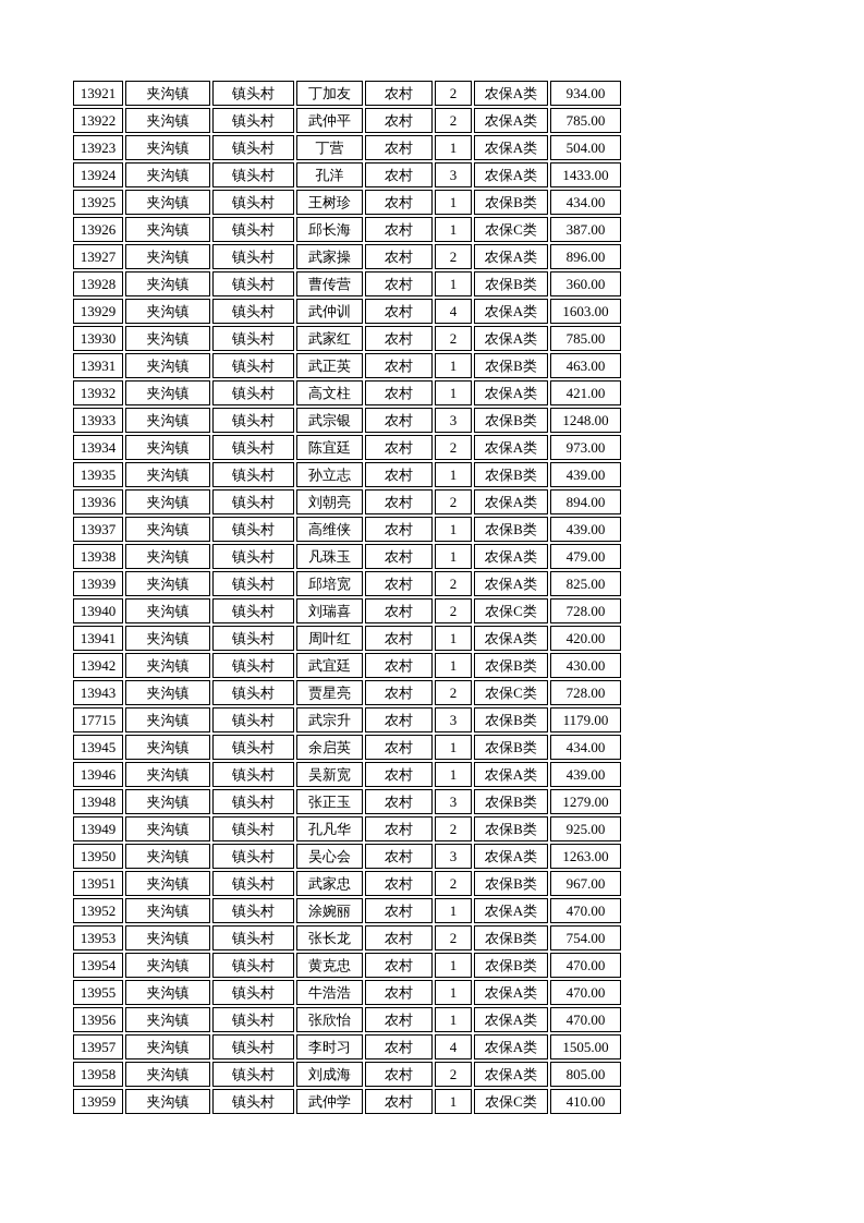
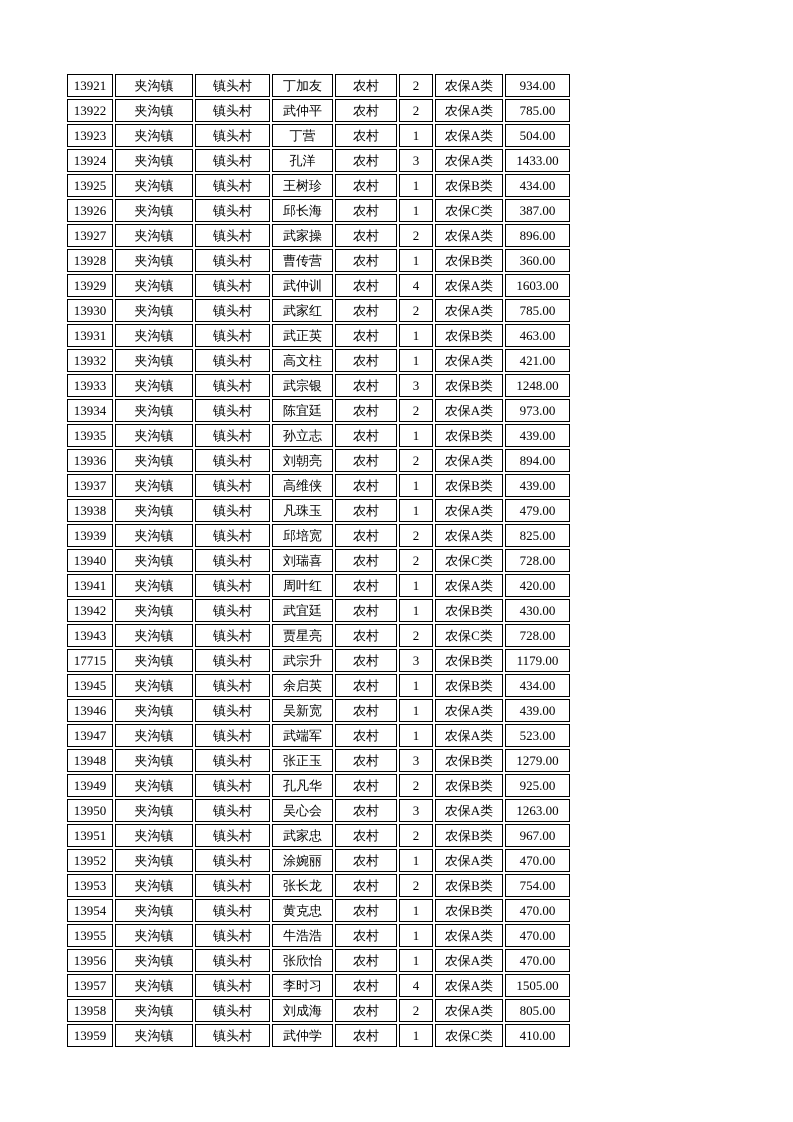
  13921	夹沟镇	镇头村	丁加友	农村	2	农保A类	934.00
  13922	夹沟镇	镇头村	武仲平	农村	2	农保A类	785.00
  13923	夹沟镇	镇头村	丁营	农村	1	农保A类	504.00
  13924	夹沟镇	镇头村	孔洋	农村	3	农保A类	1433.00
  13925	夹沟镇	镇头村	王树珍	农村	1	农保B类	434.00
  13926	夹沟镇	镇头村	邱长海	农村	1	农保C类	387.00
  13927	夹沟镇	镇头村	武家操	农村	2	农保A类	896.00
  13928	夹沟镇	镇头村	曹传营	农村	1	农保B类	360.00
  13929	夹沟镇	镇头村	武仲训	农村	4	农保A类	1603.00
  13930	夹沟镇	镇头村	武家红	农村	2	农保A类	785.00
  13931	夹沟镇	镇头村	武正英	农村	1	农保B类	463.00
  13932	夹沟镇	镇头村	高文柱	农村	1	农保A类	421.00
  13933	夹沟镇	镇头村	武宗银	农村	3	农保B类	1248.00
  13934	夹沟镇	镇头村	陈宜廷	农村	2	农保A类	973.00
  13935	夹沟镇	镇头村	孙立志	农村	1	农保B类	439.00
  13936	夹沟镇	镇头村	刘朝亮	农村	2	农保A类	894.00
  13937	夹沟镇	镇头村	高维侠	农村	1	农保B类	439.00
  13938	夹沟镇	镇头村	凡珠玉	农村	1	农保A类	479.00
  13939	夹沟镇	镇头村	邱培宽	农村	2	农保A类	825.00
  13940	夹沟镇	镇头村	刘瑞喜	农村	2	农保C类	728.00
  13941	夹沟镇	镇头村	周叶红	农村	1	农保A类	420.00
  13942	夹沟镇	镇头村	武宜廷	农村	1	农保B类	430.00
  13943	夹沟镇	镇头村	贾星亮	农村	2	农保C类	728.00
  17715	夹沟镇	镇头村	武宗升	农村	3	农保B类	1179.00
  13945	夹沟镇	镇头村	余启英	农村	1	农保B类	434.00
  13946	夹沟镇	镇头村	吴新宽	农村	1	农保A类	439.00
+ 13947	夹沟镇	镇头村	武端军	农村	1	农保A类	523.00
  13948	夹沟镇	镇头村	张正玉	农村	3	农保B类	1279.00
  13949	夹沟镇	镇头村	孔凡华	农村	2	农保B类	925.00
  13950	夹沟镇	镇头村	吴心会	农村	3	农保A类	1263.00
  13951	夹沟镇	镇头村	武家忠	农村	2	农保B类	967.00
  13952	夹沟镇	镇头村	涂婉丽	农村	1	农保A类	470.00
  13953	夹沟镇	镇头村	张长龙	农村	2	农保B类	754.00
  13954	夹沟镇	镇头村	黄克忠	农村	1	农保B类	470.00
  13955	夹沟镇	镇头村	牛浩浩	农村	1	农保A类	470.00
  13956	夹沟镇	镇头村	张欣怡	农村	1	农保A类	470.00
  13957	夹沟镇	镇头村	李时习	农村	4	农保A类	1505.00
  13958	夹沟镇	镇头村	刘成海	农村	2	农保A类	805.00
  13959	夹沟镇	镇头村	武仲学	农村	1	农保C类	410.00
